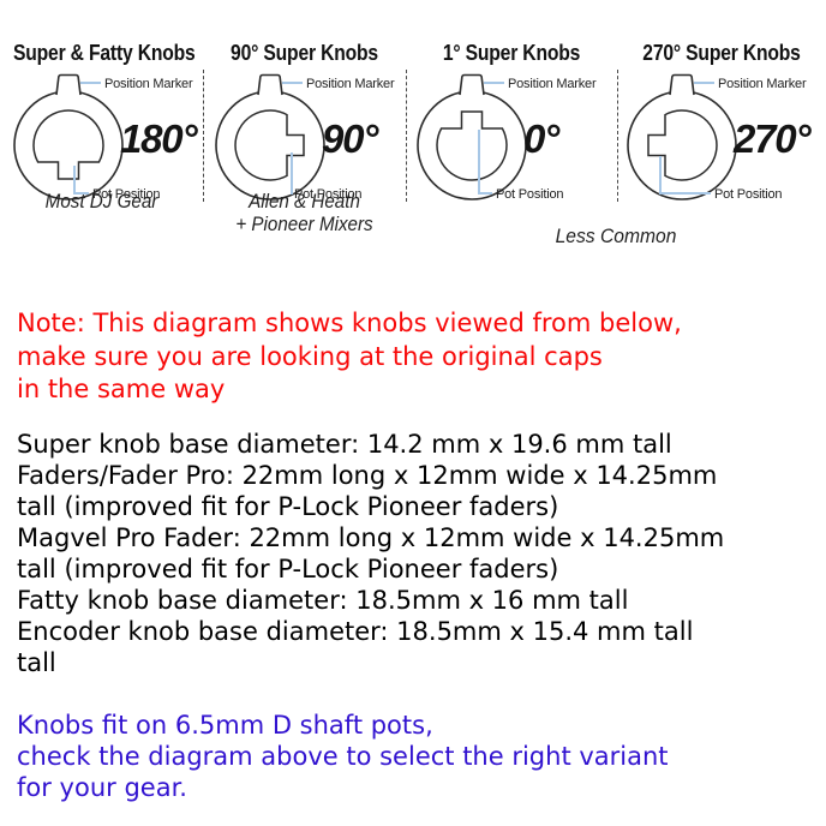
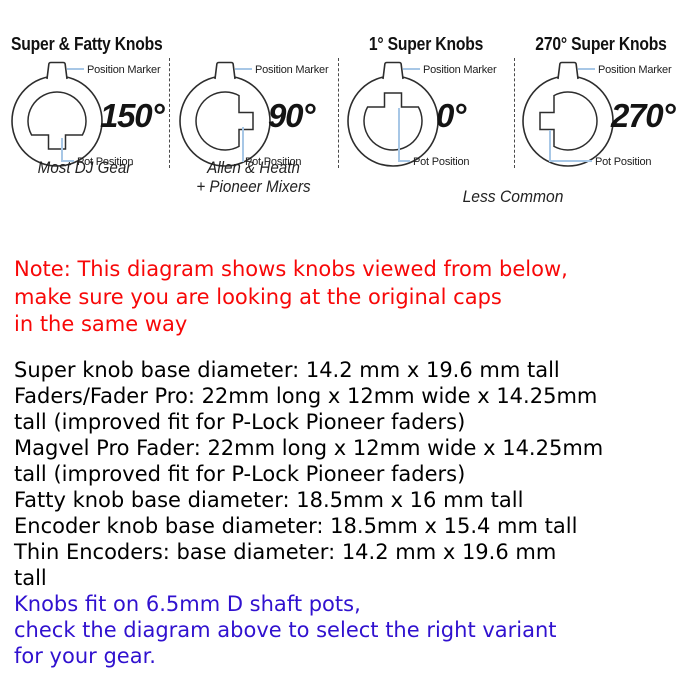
  Super & Fatty Knobs
  Position Marker
  Pot Position
- 180°
+ 150°
  Most DJ Gear
- 90° Super Knobs
  Position Marker
  Pot Position
  90°
  Allen & Heath
  + Pioneer Mixers
  1° Super Knobs
  Position Marker
  Pot Position
  0°
  270° Super Knobs
  Position Marker
  Pot Position
  270°
  Less Common
  Note: This diagram shows knobs viewed from below,
  make sure you are looking at the original caps
  in the same way
  Super knob base diameter: 14.2 mm x 19.6 mm tall
  Faders/Fader Pro: 22mm long x 12mm wide x 14.25mm
  tall (improved fit for P-Lock Pioneer faders)
  Magvel Pro Fader: 22mm long x 12mm wide x 14.25mm
  tall (improved fit for P-Lock Pioneer faders)
  Fatty knob base diameter: 18.5mm x 16 mm tall
  Encoder knob base diameter: 18.5mm x 15.4 mm tall
+ Thin Encoders: base diameter: 14.2 mm x 19.6 mm
  tall
  Knobs fit on 6.5mm D shaft pots,
  check the diagram above to select the right variant
  for your gear.
